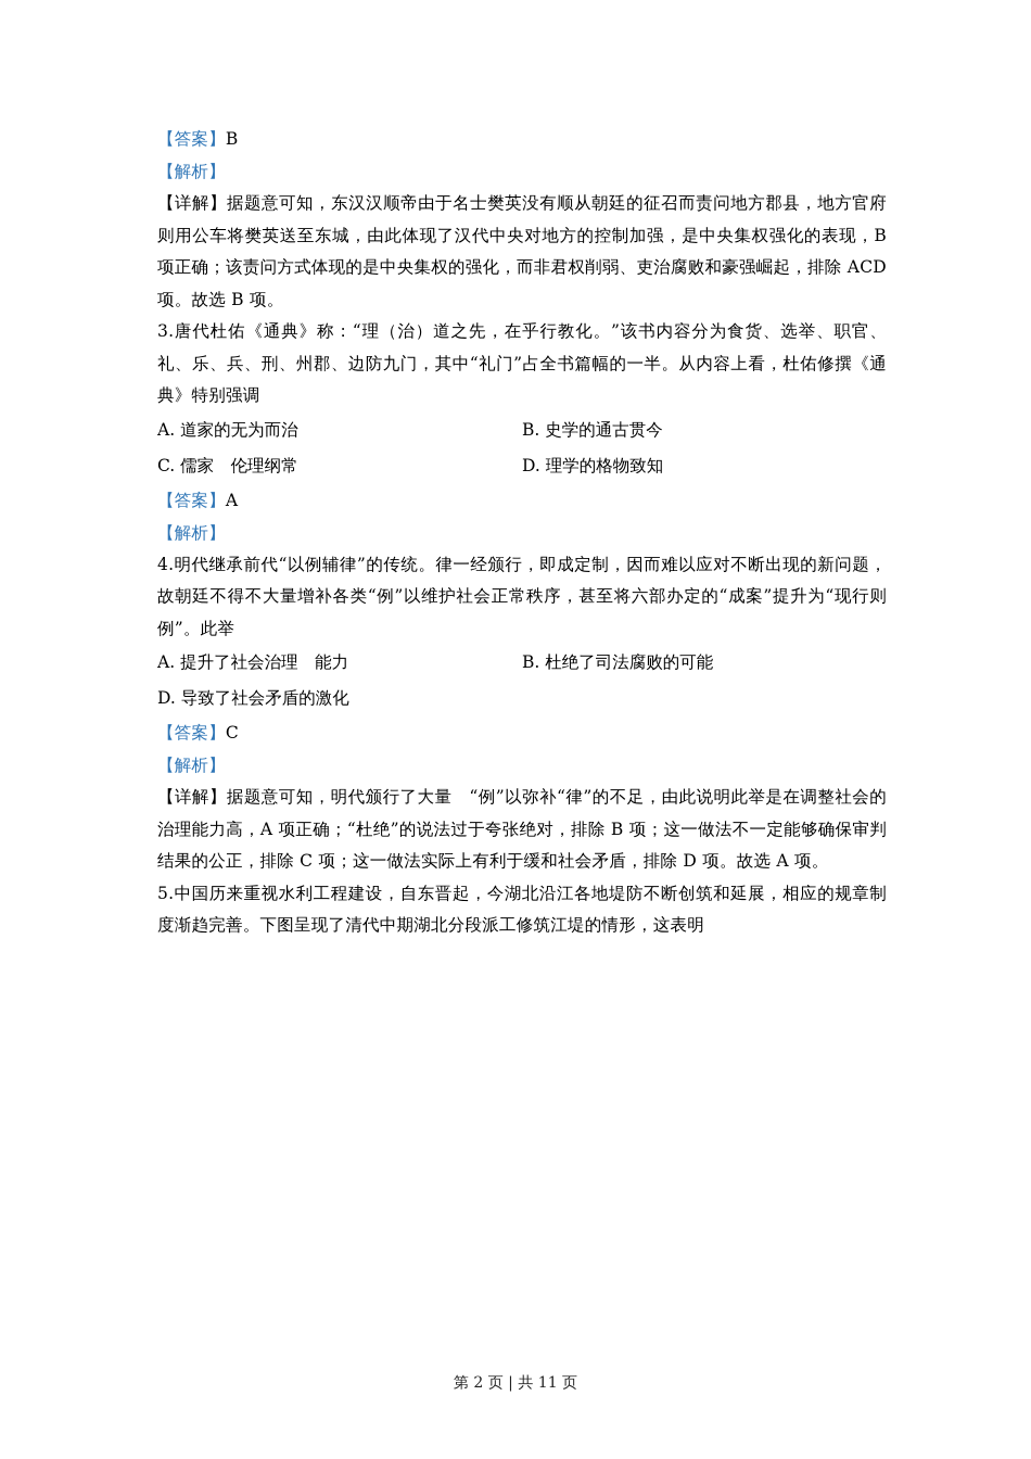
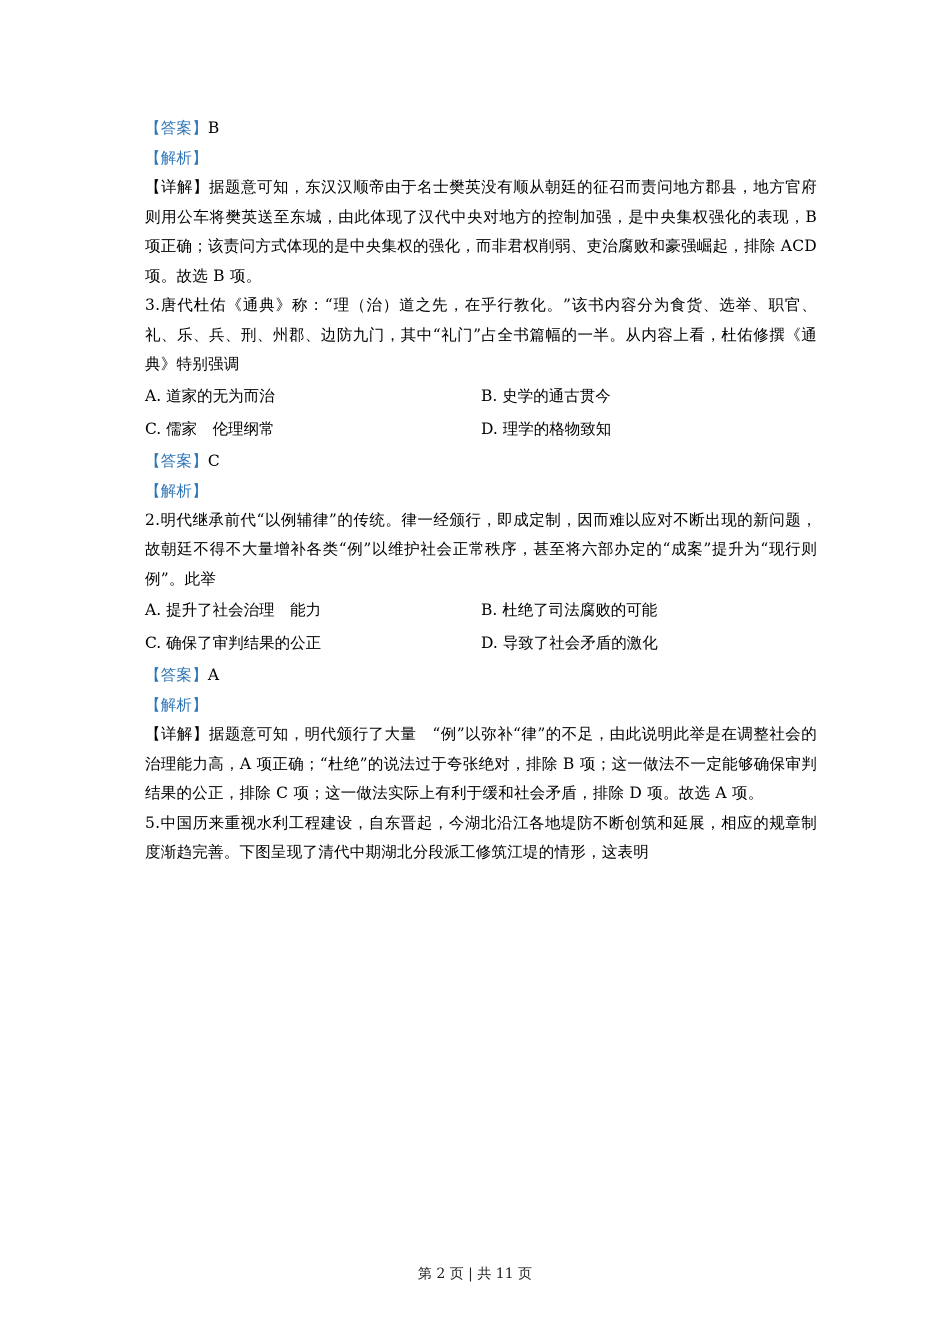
  【答案】B
  【解析】
  【详解】据题意可知，东汉汉顺帝由于名士樊英没有顺从朝廷的征召而责问地方郡县，地方官府则用公车将樊英送至东城，由此体现了汉代中央对地方的控制加强，是中央集权强化的表现，B 项正确；该责问方式体现的是中央集权的强化，而非君权削弱、吏治腐败和豪强崛起，排除 ACD 项。故选 B 项。
  3.唐代杜佑《通典》称：“理（治）道之先，在乎行教化。”该书内容分为食货、选举、职官、礼、乐、兵、刑、州郡、边防九门，其中“礼门”占全书篇幅的一半。从内容上看，杜佑修撰《通典》特别强调
  A. 道家的无为而治
  B. 史学的通古贯今
  C. 儒家 伦理纲常
  D. 理学的格物致知
- 【答案】A
+ 【答案】C
  【解析】
- 4.明代继承前代“以例辅律”的传统。律一经颁行，即成定制，因而难以应对不断出现的新问题，故朝廷不得不大量增补各类“例”以维护社会正常秩序，甚至将六部办定的“成案”提升为“现行则例”。此举
+ 2.明代继承前代“以例辅律”的传统。律一经颁行，即成定制，因而难以应对不断出现的新问题，故朝廷不得不大量增补各类“例”以维护社会正常秩序，甚至将六部办定的“成案”提升为“现行则例”。此举
  A. 提升了社会治理 能力
  B. 杜绝了司法腐败的可能
+ C. 确保了审判结果的公正
  D. 导致了社会矛盾的激化
- 【答案】C
+ 【答案】A
  【解析】
  【详解】据题意可知，明代颁行了大量 “例”以弥补“律”的不足，由此说明此举是在调整社会的治理能力高，A 项正确；“杜绝”的说法过于夸张绝对，排除 B 项；这一做法不一定能够确保审判结果的公正，排除 C 项；这一做法实际上有利于缓和社会矛盾，排除 D 项。故选 A 项。
  5.中国历来重视水利工程建设，自东晋起，今湖北沿江各地堤防不断创筑和延展，相应的规章制度渐趋完善。下图呈现了清代中期湖北分段派工修筑江堤的情形，这表明
  第 2 页 | 共 11 页
